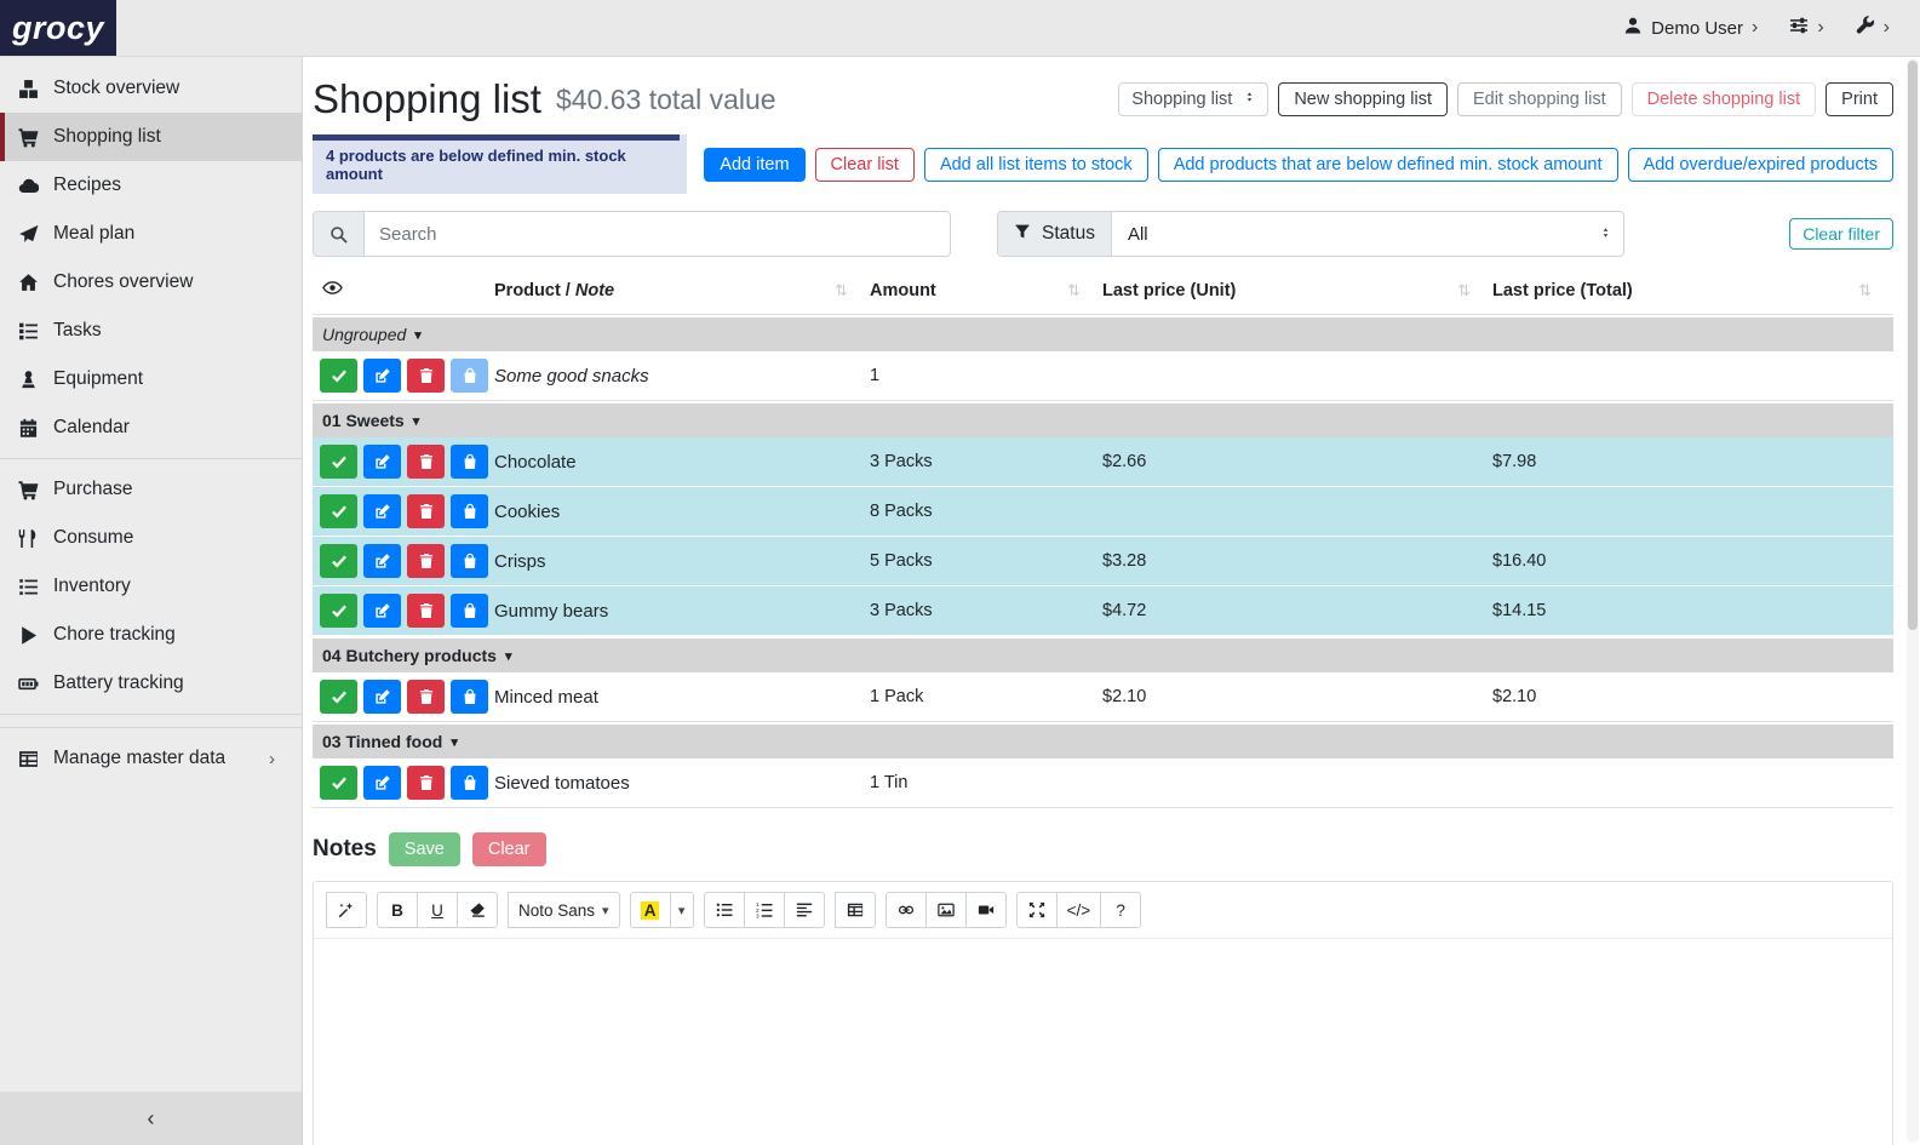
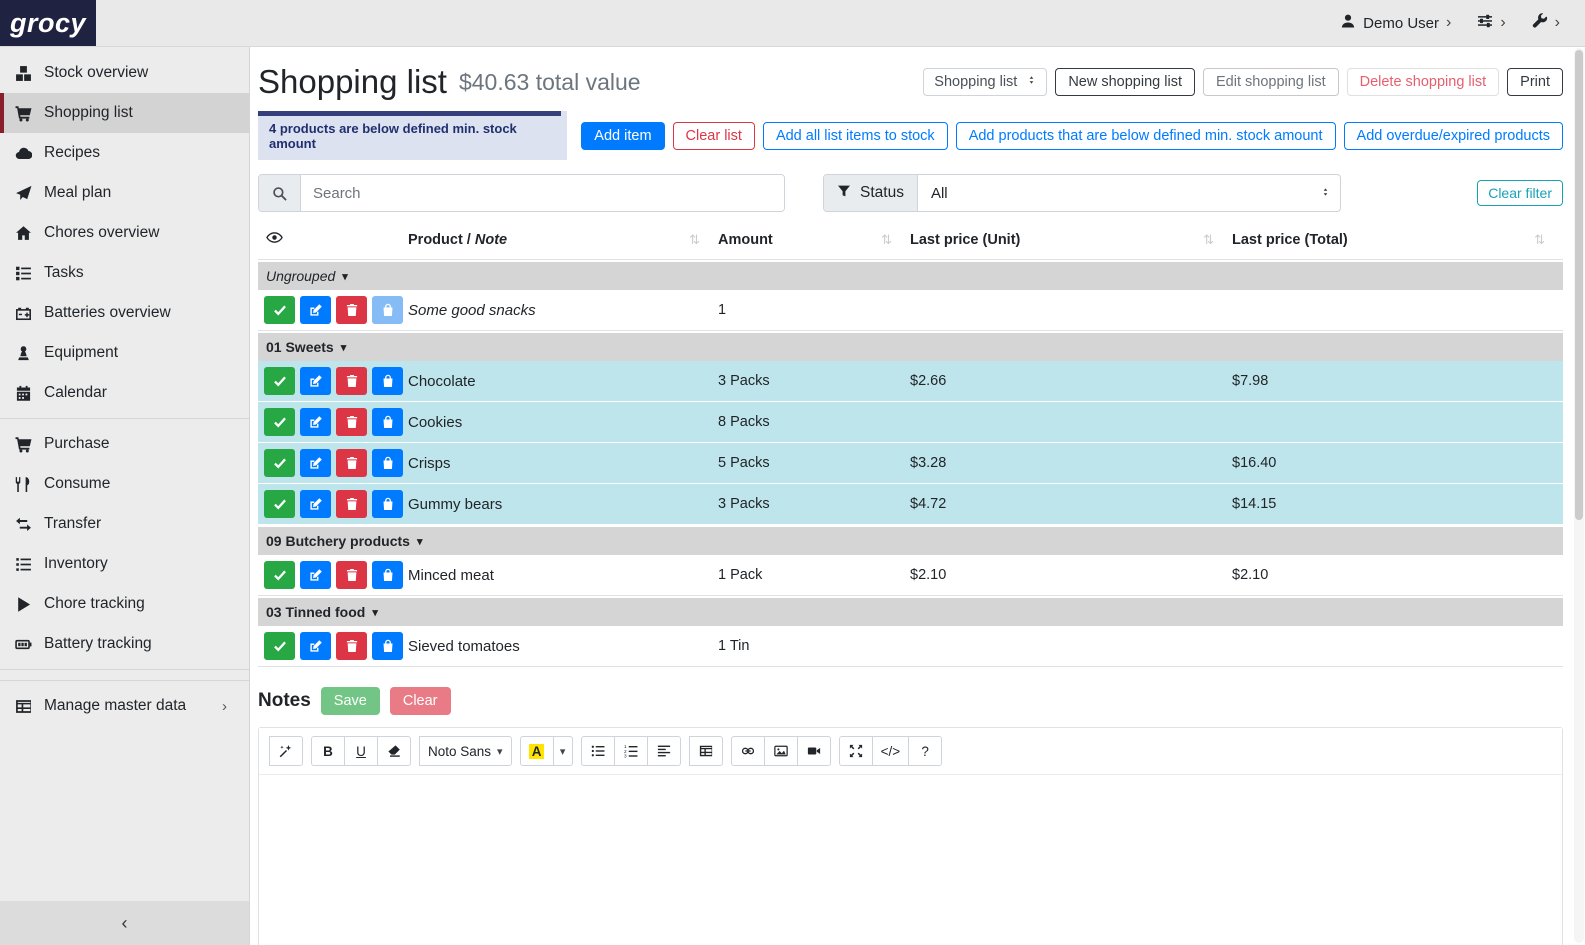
  grocy
  Demo User
  ›
  ›
  ›
  Stock overview
  Shopping list
  Recipes
  Meal plan
  Chores overview
  Tasks
+ Batteries overview
  Equipment
  Calendar
  Purchase
  Consume
+ Transfer
  Inventory
  Chore tracking
  Battery tracking
  Manage master data
  ›
  ‹
  Shopping list
  $40.63 total value
  Shopping list
  New shopping list
  Edit shopping list
  Delete shopping list
  Print
  4 products are below defined min. stock amount
  Add item
  Clear list
  Add all list items to stock
  Add products that are below defined min. stock amount
  Add overdue/expired products
  Search
  Status
  All
  Clear filter
  Product / Note
  ⇅
  Amount
  ⇅
  Last price (Unit)
  ⇅
  Last price (Total)
  ⇅
  Ungrouped
  ▾
  Some good snacks
  1
  01 Sweets
  ▾
  Chocolate
  3 Packs
  $2.66
  $7.98
  Cookies
  8 Packs
  Crisps
  5 Packs
  $3.28
  $16.40
  Gummy bears
  3 Packs
  $4.72
  $14.15
- 04 Butchery products
+ 09 Butchery products
  ▾
  Minced meat
  1 Pack
  $2.10
  $2.10
  03 Tinned food
  ▾
  Sieved tomatoes
  1 Tin
  Notes
  Save
  Clear
  B
  U
  Noto Sans
  ▾
  A
  ▾
  </>
  ?
